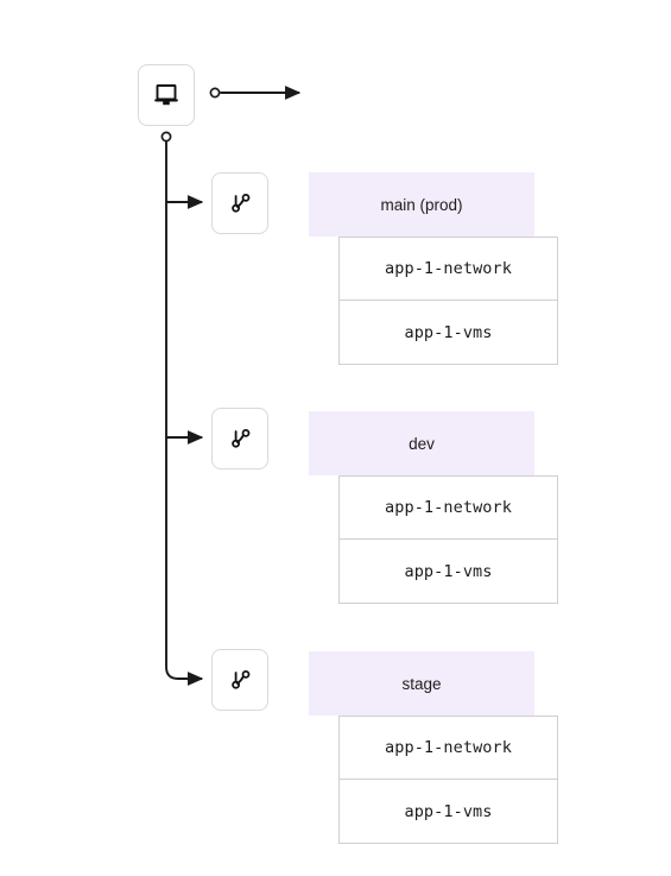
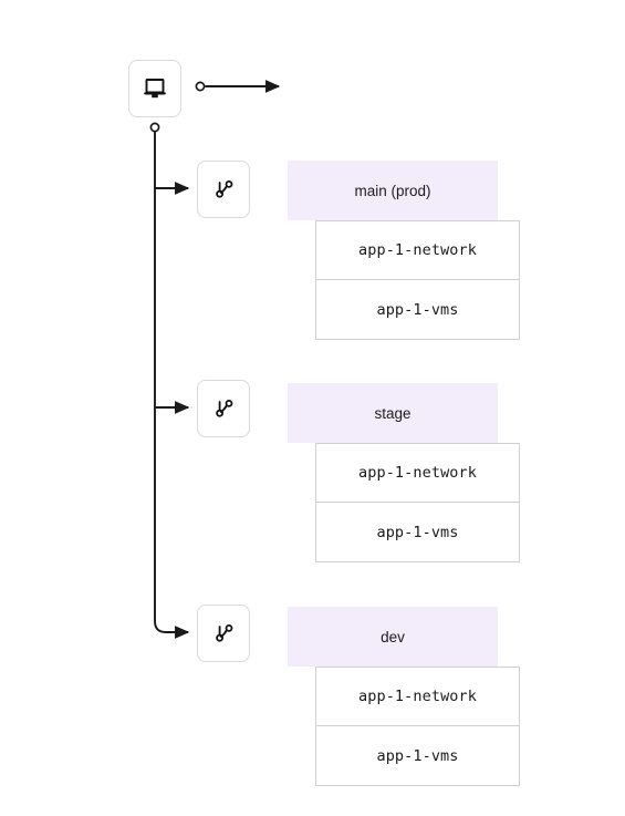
  main (prod)
  app-1-network
  app-1-vms
- dev
+ stage
  app-1-network
  app-1-vms
- stage
+ dev
  app-1-network
  app-1-vms
